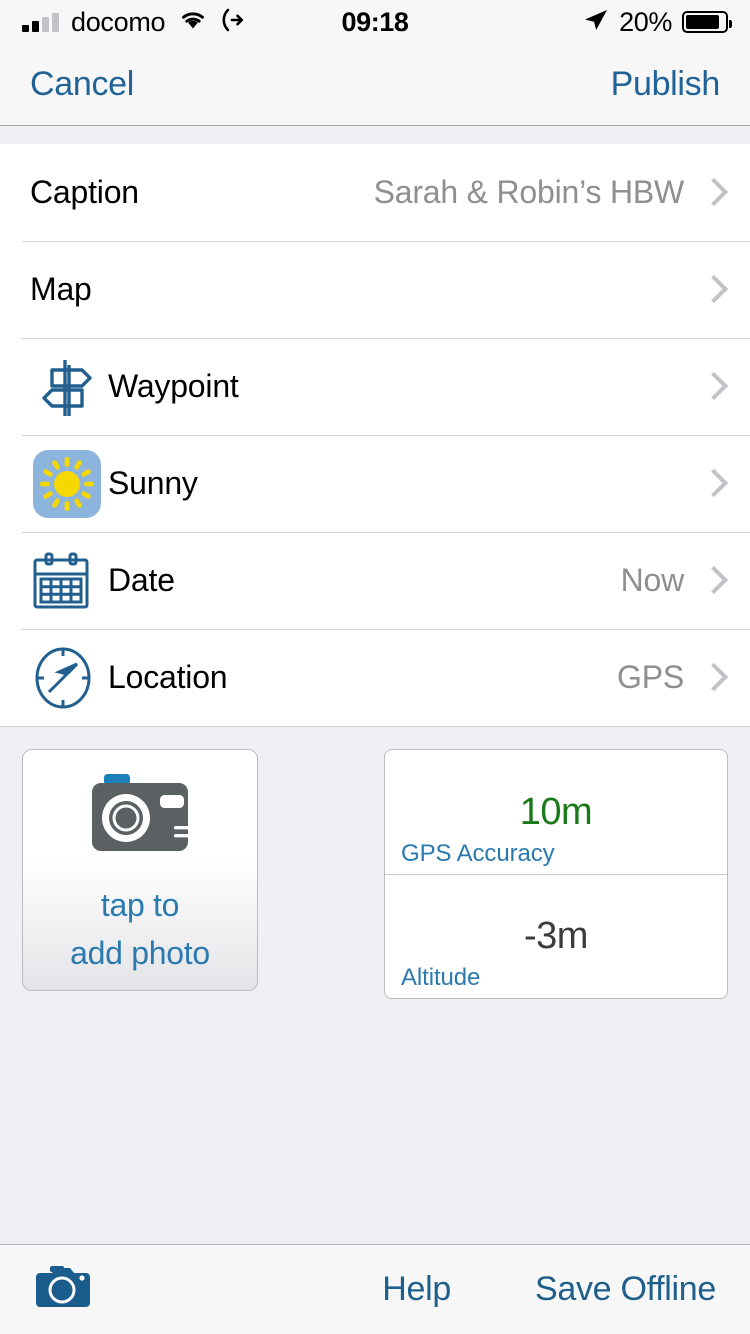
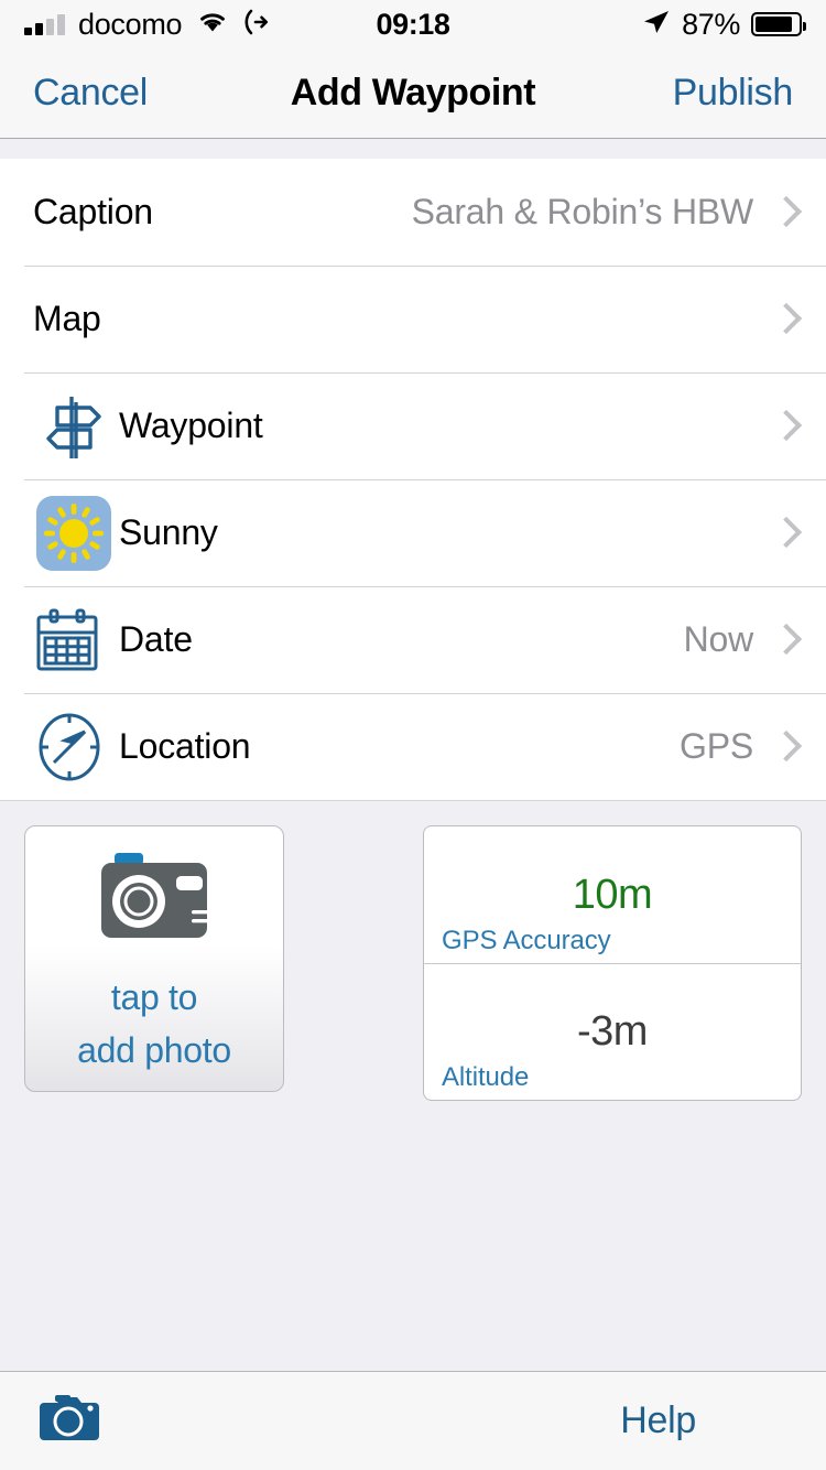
  docomo
  09:18
- 20%
+ 87%
  Cancel
+ Add Waypoint
  Publish
  Caption
  Sarah & Robin’s HBW
  Map
  Waypoint
  Sunny
  Date
  Now
  Location
  GPS
  tap to
  add photo
  10m
  GPS Accuracy
  -3m
  Altitude
  Help
- Save Offline
